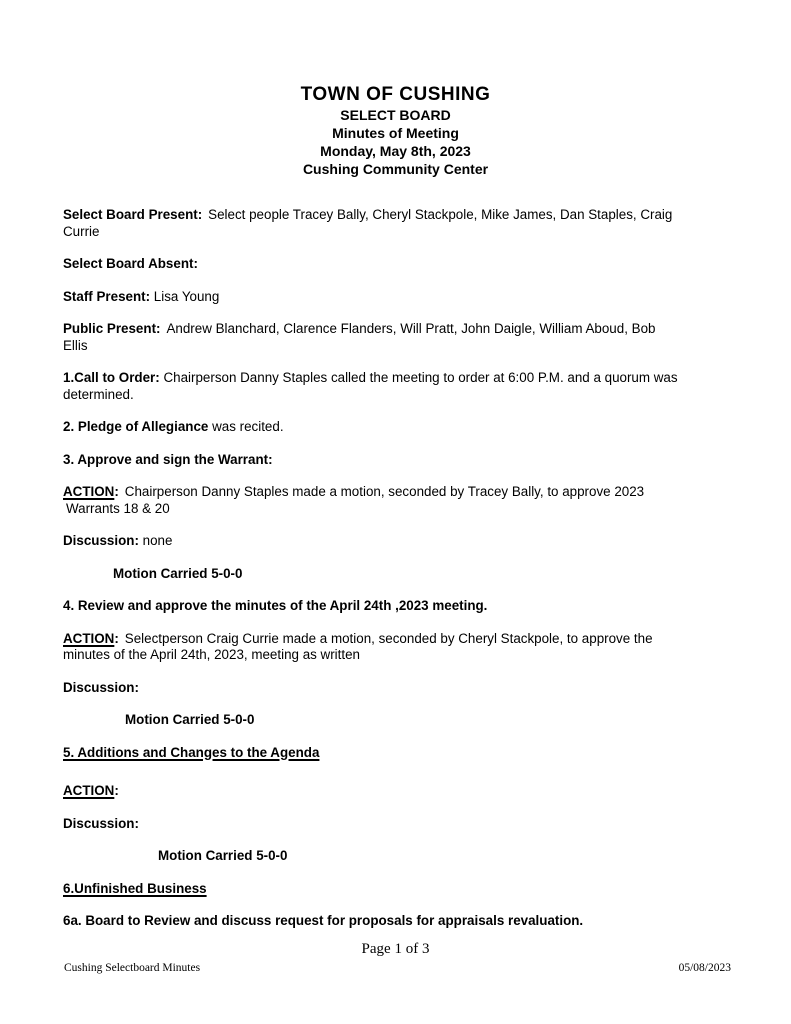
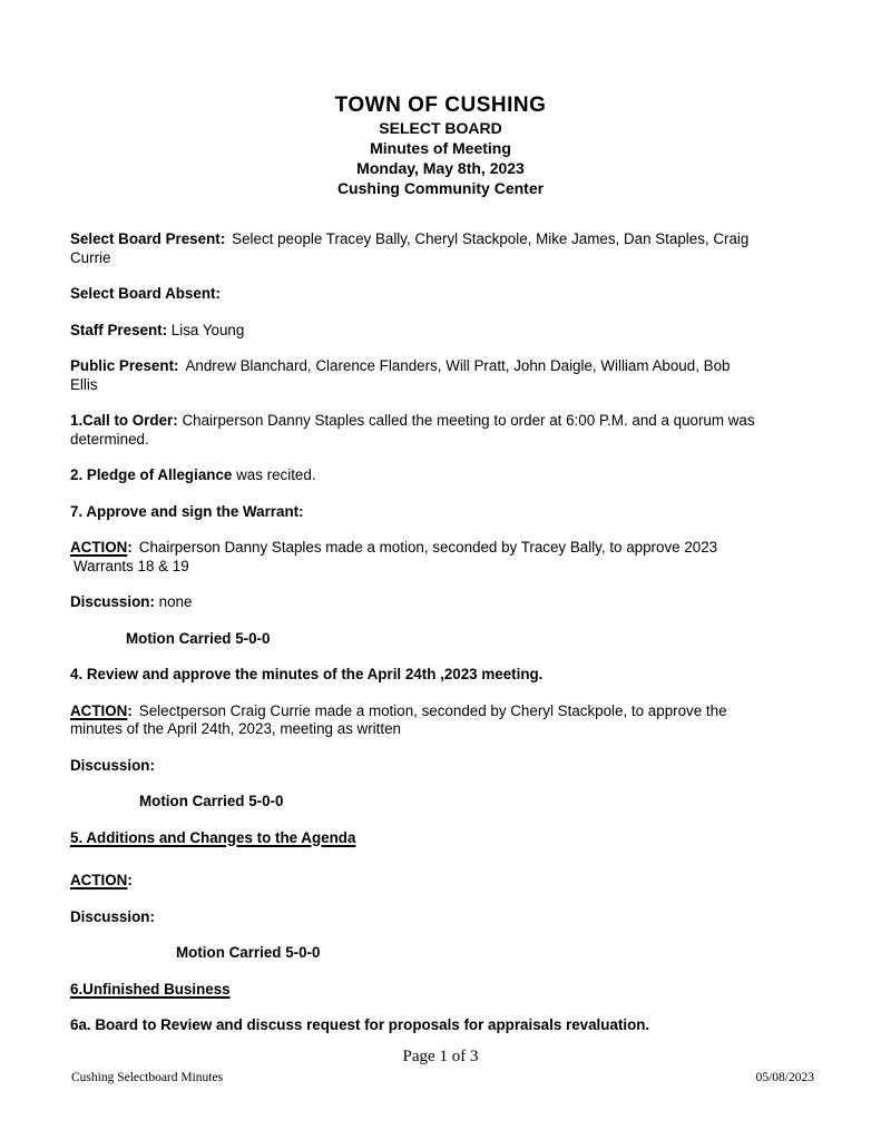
  TOWN OF CUSHING
  SELECT BOARD
  Minutes of Meeting
  Monday, May 8th, 2023
  Cushing Community Center
  Select Board Present: Select people Tracey Bally, Cheryl Stackpole, Mike James, Dan Staples, Craig
  Currie
  Select Board Absent:
  Staff Present: Lisa Young
  Public Present: Andrew Blanchard, Clarence Flanders, Will Pratt, John Daigle, William Aboud, Bob
  Ellis
  1.Call to Order: Chairperson Danny Staples called the meeting to order at 6:00 P.M. and a quorum was
  determined.
  2. Pledge of Allegiance was recited.
- 3. Approve and sign the Warrant:
+ 7. Approve and sign the Warrant:
  ACTION: Chairperson Danny Staples made a motion, seconded by Tracey Bally, to approve 2023
- Warrants 18 & 20
+ Warrants 18 & 19
  Discussion: none
  Motion Carried 5-0-0
  4. Review and approve the minutes of the April 24th ,2023 meeting.
  ACTION: Selectperson Craig Currie made a motion, seconded by Cheryl Stackpole, to approve the
  minutes of the April 24th, 2023, meeting as written
  Discussion:
  Motion Carried 5-0-0
  5. Additions and Changes to the Agenda
  ACTION:
  Discussion:
  Motion Carried 5-0-0
  6.Unfinished Business
  6a. Board to Review and discuss request for proposals for appraisals revaluation.
  Page 1 of 3
  Cushing Selectboard Minutes
  05/08/2023
